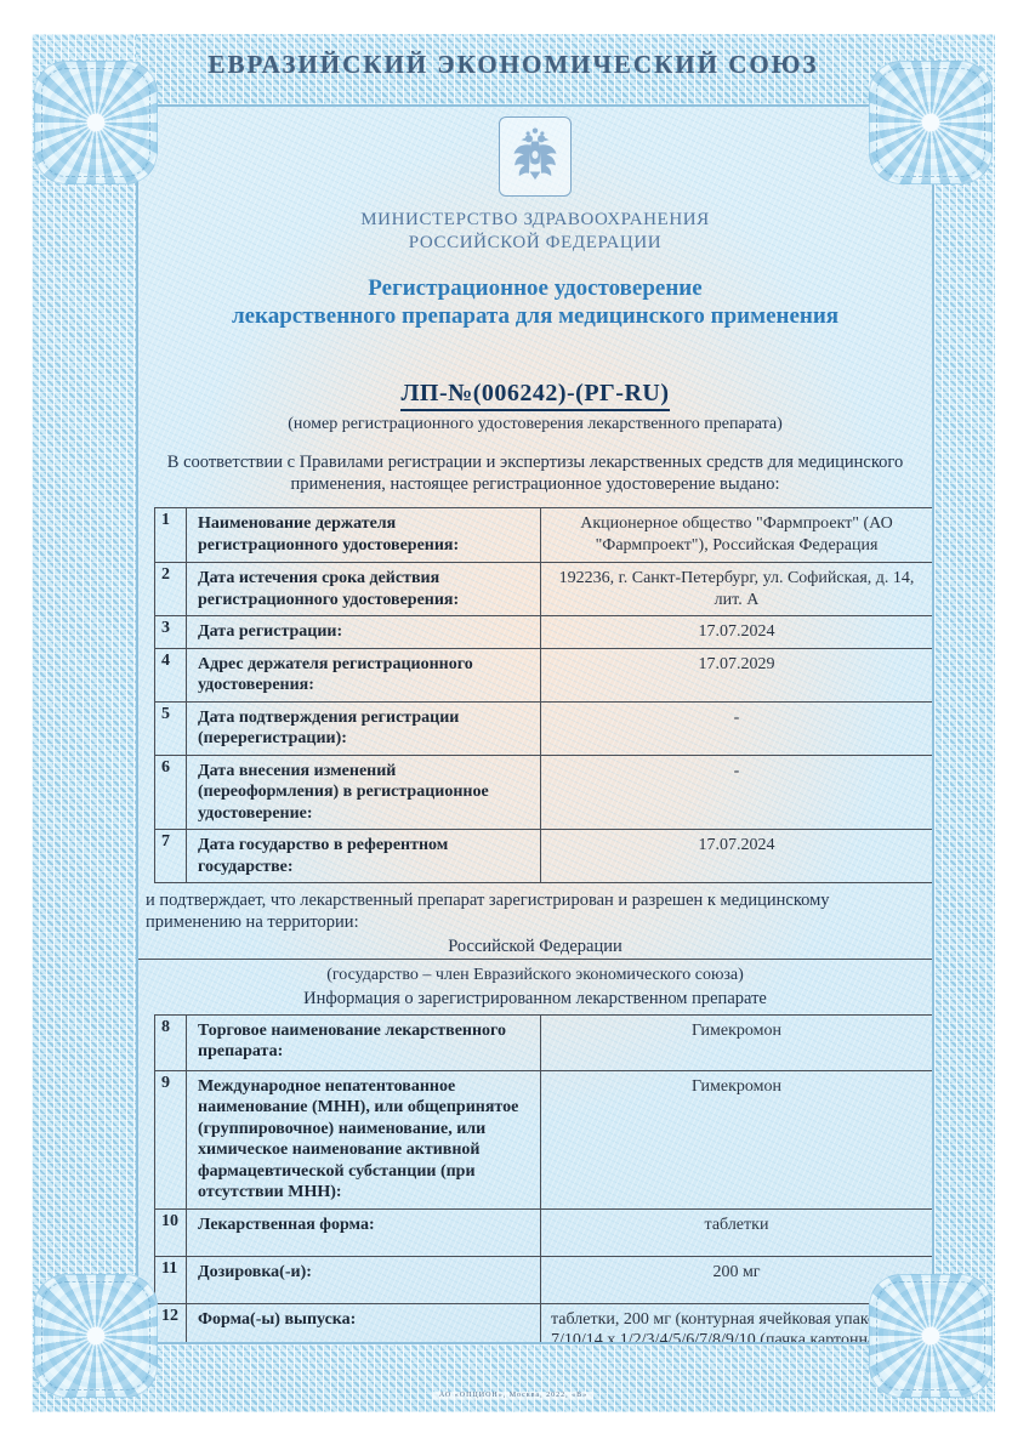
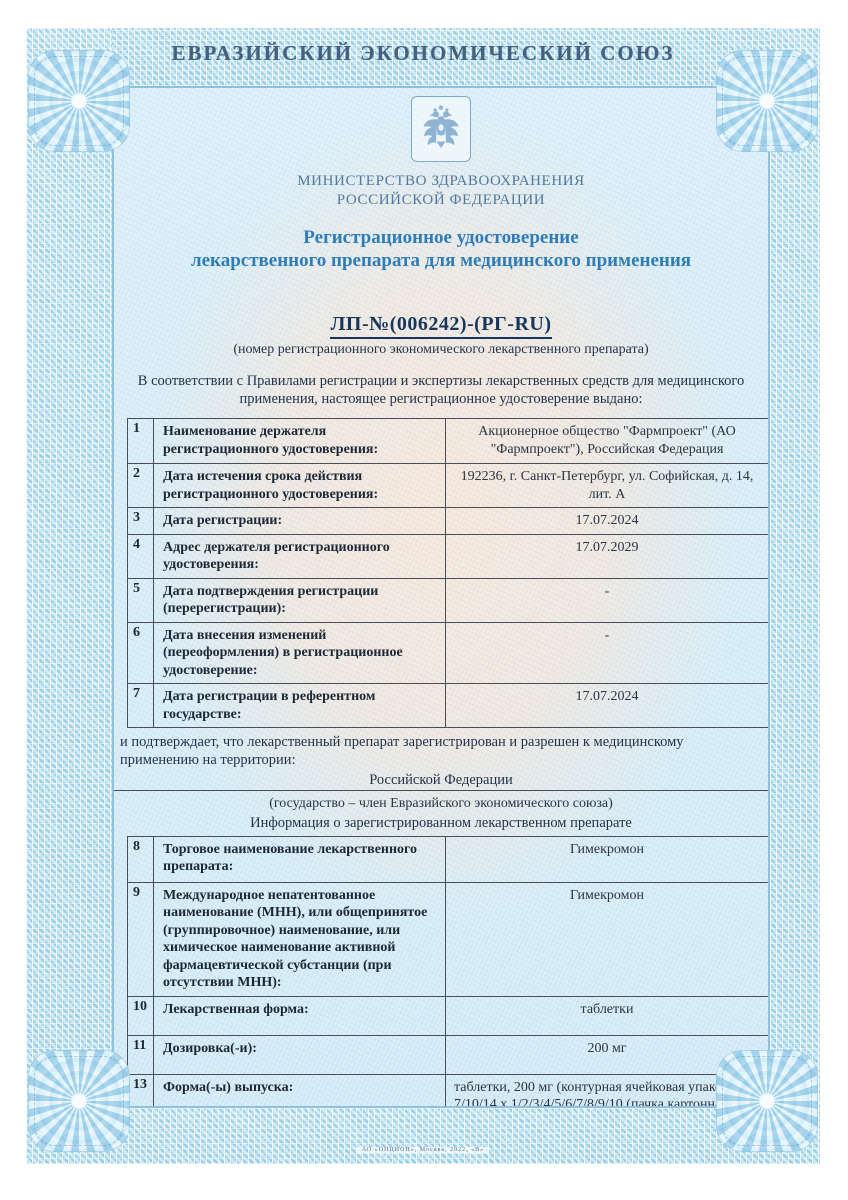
  ЕВРАЗИЙСКИЙ ЭКОНОМИЧЕСКИЙ СОЮЗ
  МИНИСТЕРСТВО ЗДРАВООХРАНЕНИЯ
  РОССИЙСКОЙ ФЕДЕРАЦИИ
  Регистрационное удостоверение
  лекарственного препарата для медицинского применения
  ЛП-№(006242)-(РГ-RU)
- (номер регистрационного удостоверения лекарственного препарата)
+ (номер регистрационного экономического лекарственного препарата)
  В соответствии с Правилами регистрации и экспертизы лекарственных средств для медицинского применения, настоящее регистрационное удостоверение выдано:
  1
  Наименование держателя регистрационного удостоверения:
  Акционерное общество "Фармпроект" (АО "Фармпроект"), Российская Федерация
  2
  Дата истечения срока действия регистрационного удостоверения:
  192236, г. Санкт-Петербург, ул. Софийская, д. 14, лит. А
  3
  Дата регистрации:
  17.07.2024
  4
  Адрес держателя регистрационного удостоверения:
  17.07.2029
  5
  Дата подтверждения регистрации (перерегистрации):
  -
  6
  Дата внесения изменений (переоформления) в регистрационное удостоверение:
  -
  7
- Дата государство в референтном государстве:
+ Дата регистрации в референтном государстве:
  17.07.2024
  и подтверждает, что лекарственный препарат зарегистрирован и разрешен к медицинскому применению на территории:
  Российской Федерации
  (государство – член Евразийского экономического союза)
  Информация о зарегистрированном лекарственном препарате
  8
  Торговое наименование лекарственного препарата:
  Гимекромон
  9
  Международное непатентованное наименование (МНН), или общепринятое (группировочное) наименование, или химическое наименование активной фармацевтической субстанции (при отсутствии МНН):
  Гимекромон
  10
  Лекарственная форма:
  таблетки
  11
  Дозировка(-и):
  200 мг
- 12
+ 13
  Форма(-ы) выпуска:
